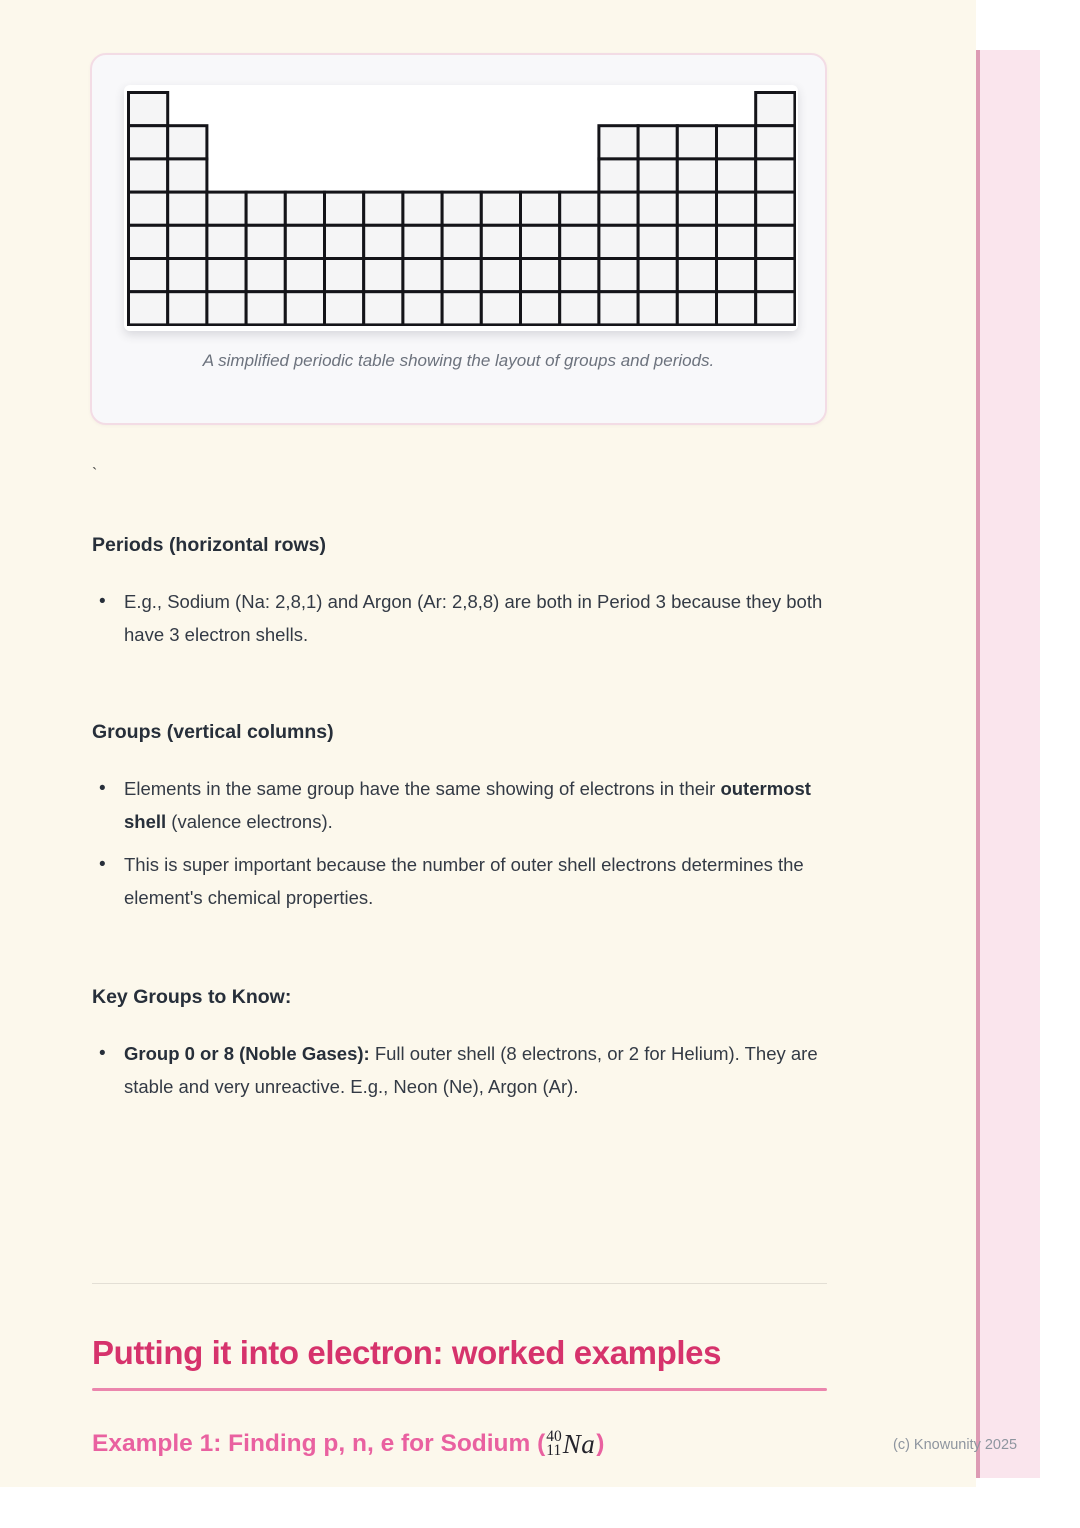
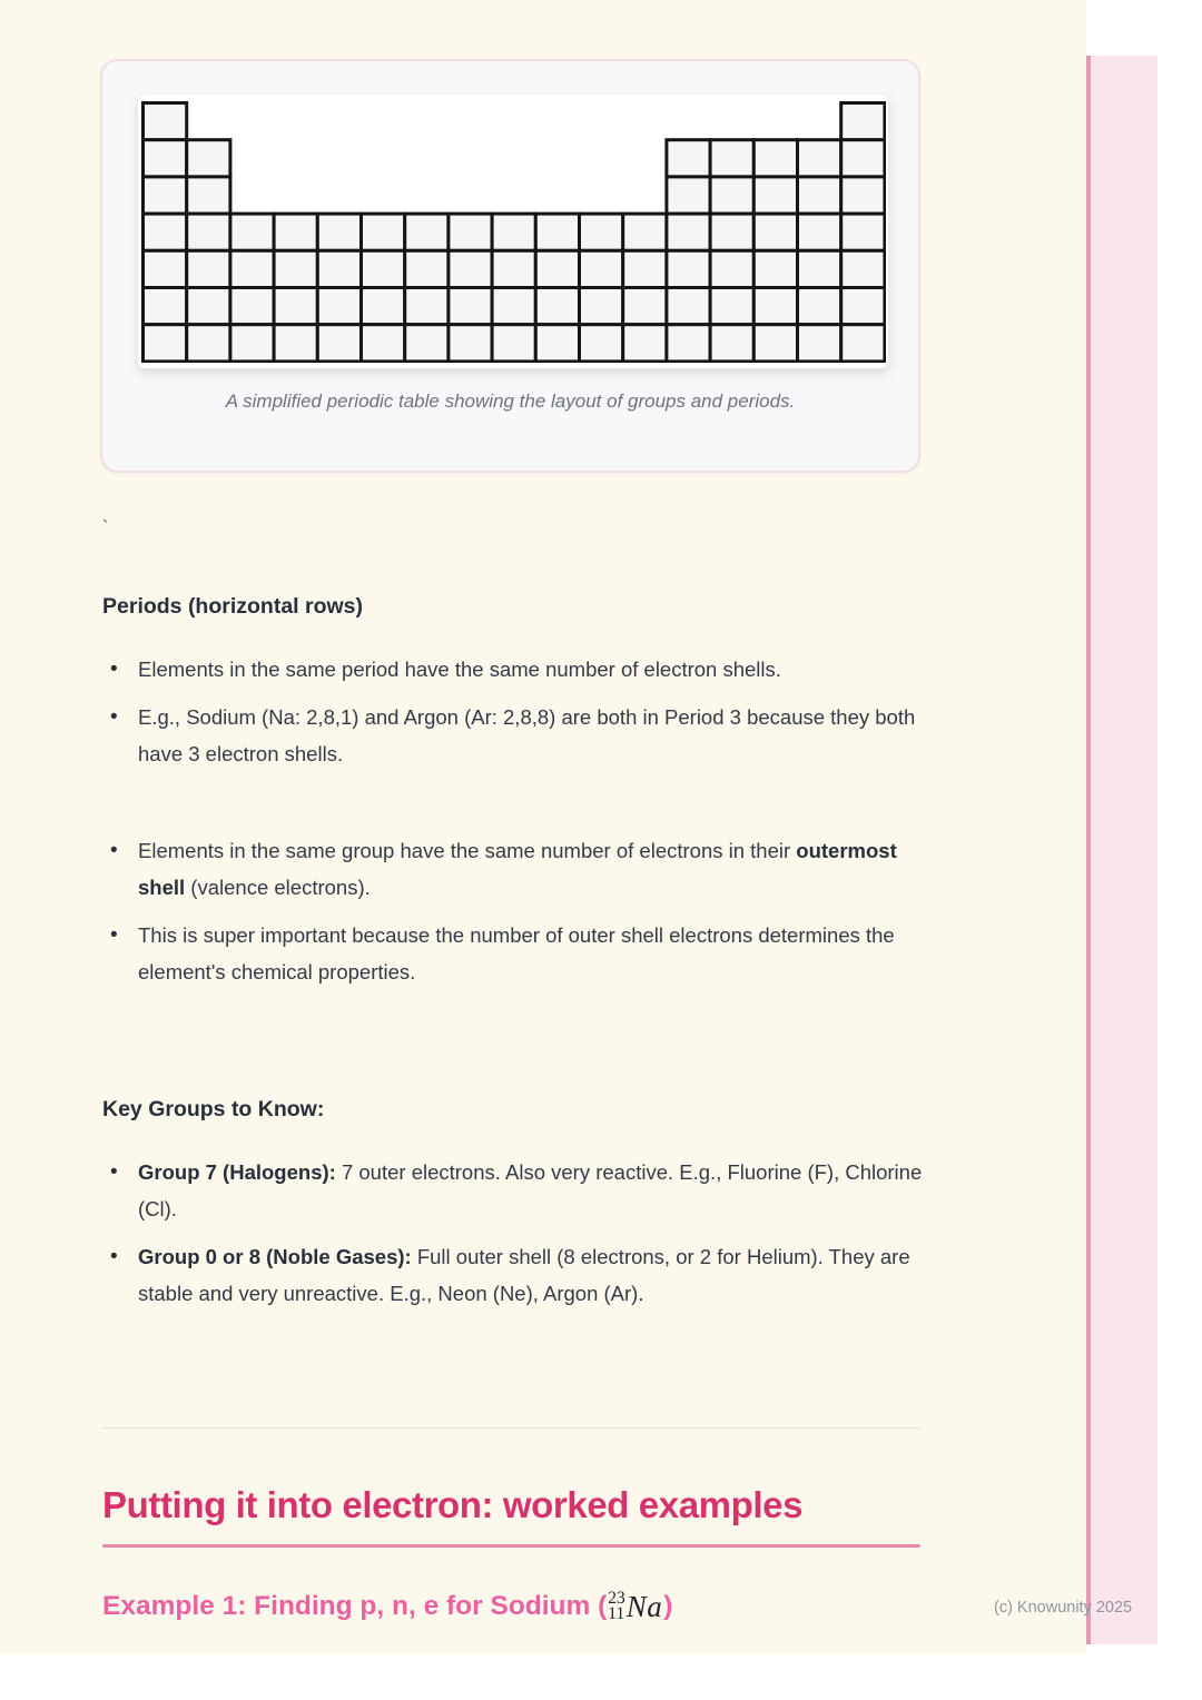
  A simplified periodic table showing the layout of groups and periods.
  `
  Periods (horizontal rows)
+ Elements in the same period have the same number of electron shells.
  E.g., Sodium (Na: 2,8,1) and Argon (Ar: 2,8,8) are both in Period 3 because they both have 3 electron shells.
- Groups (vertical columns)
- Elements in the same group have the same showing of electrons in their outermost shell (valence electrons).
+ Elements in the same group have the same number of electrons in their outermost shell (valence electrons).
  This is super important because the number of outer shell electrons determines the element's chemical properties.
  Key Groups to Know:
+ Group 7 (Halogens): 7 outer electrons. Also very reactive. E.g., Fluorine (F), Chlorine (Cl).
  Group 0 or 8 (Noble Gases): Full outer shell (8 electrons, or 2 for Helium). They are stable and very unreactive. E.g., Neon (Ne), Argon (Ar).
  Putting it into electron: worked examples
  Example 1: Finding p, n, e for Sodium (
- 40
+ 23
  11
  Na
  )
  (c) Knowunity 2025
